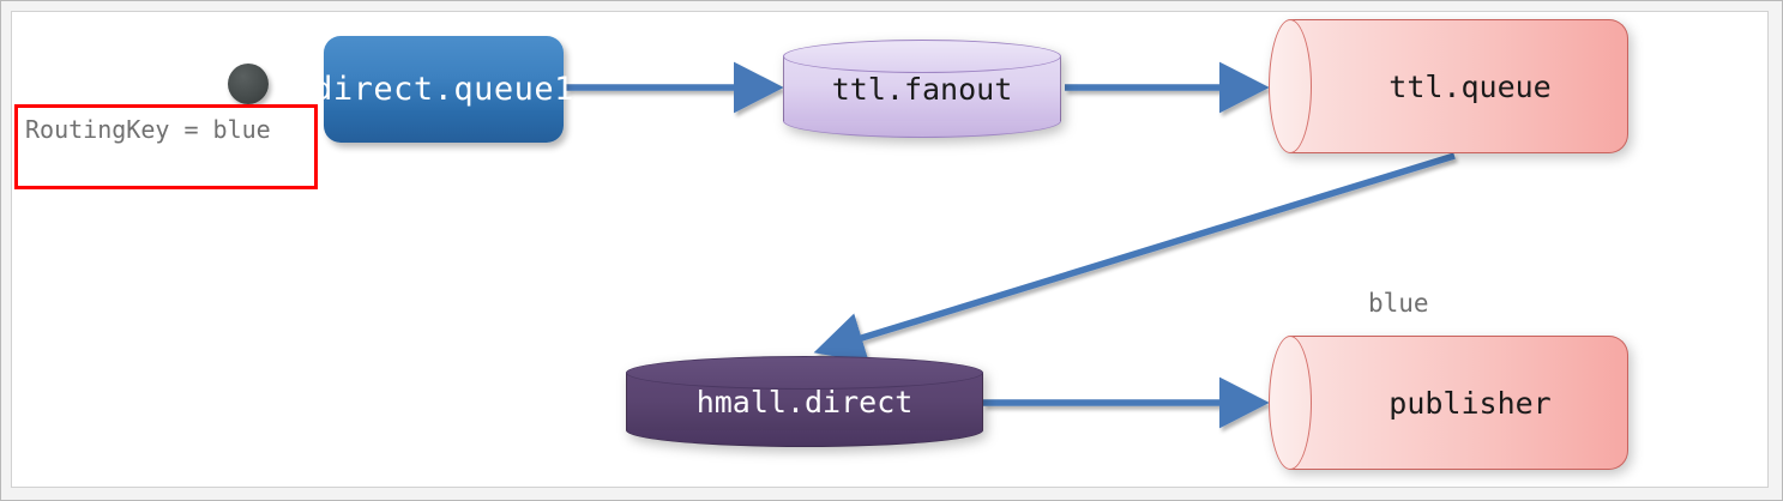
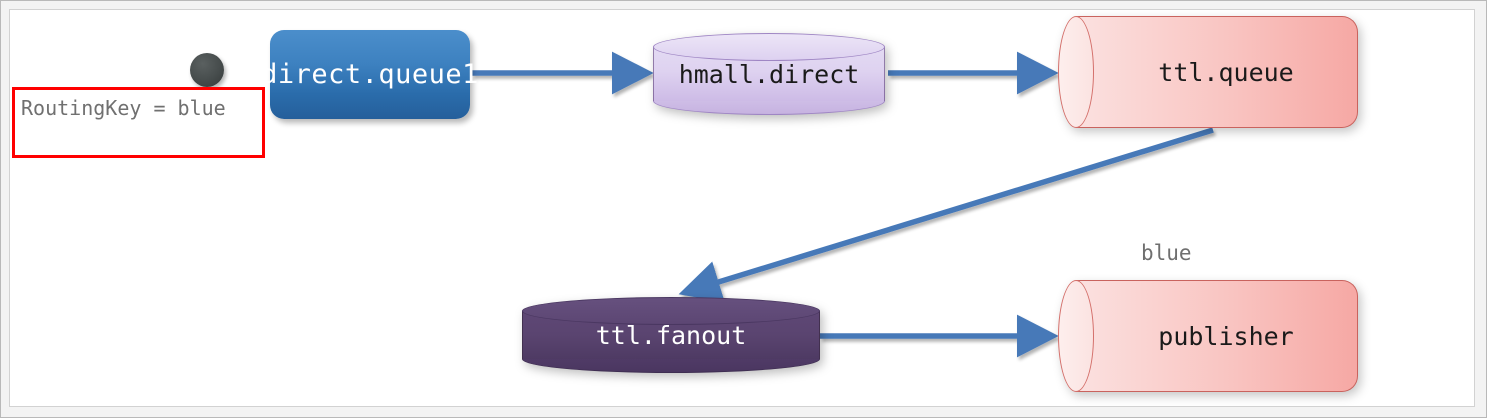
  direct.queue1
- ttl.fanout
+ hmall.direct
  ttl.queue
- hmall.direct
+ ttl.fanout
  publisher
  blue
  RoutingKey = blue
